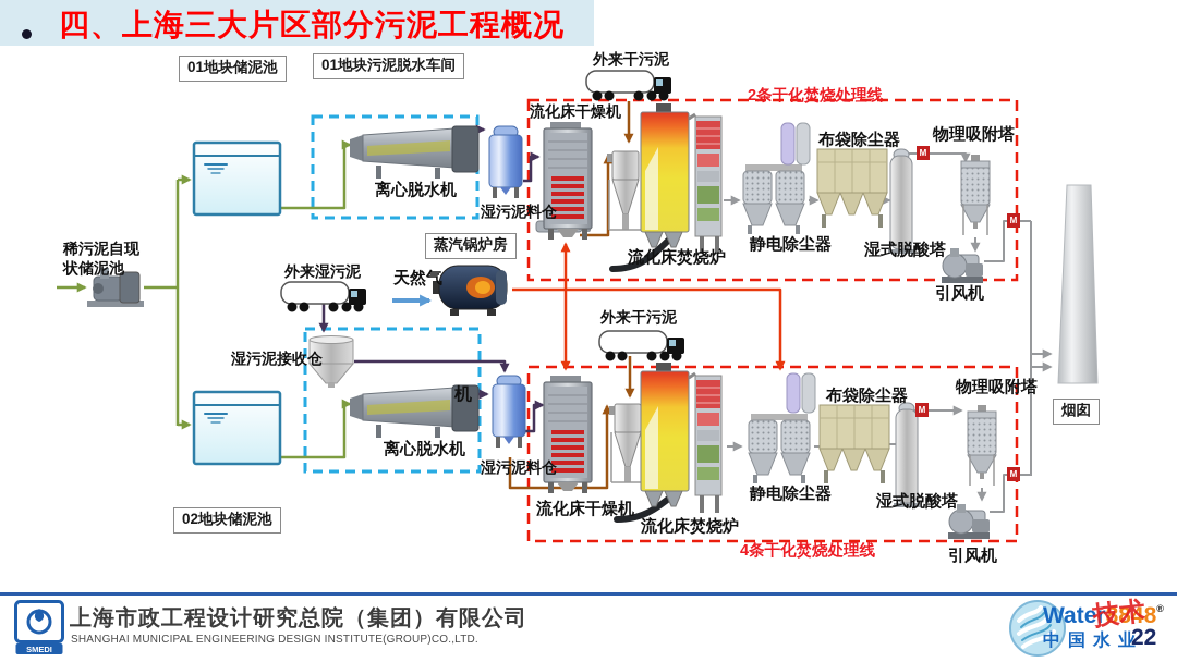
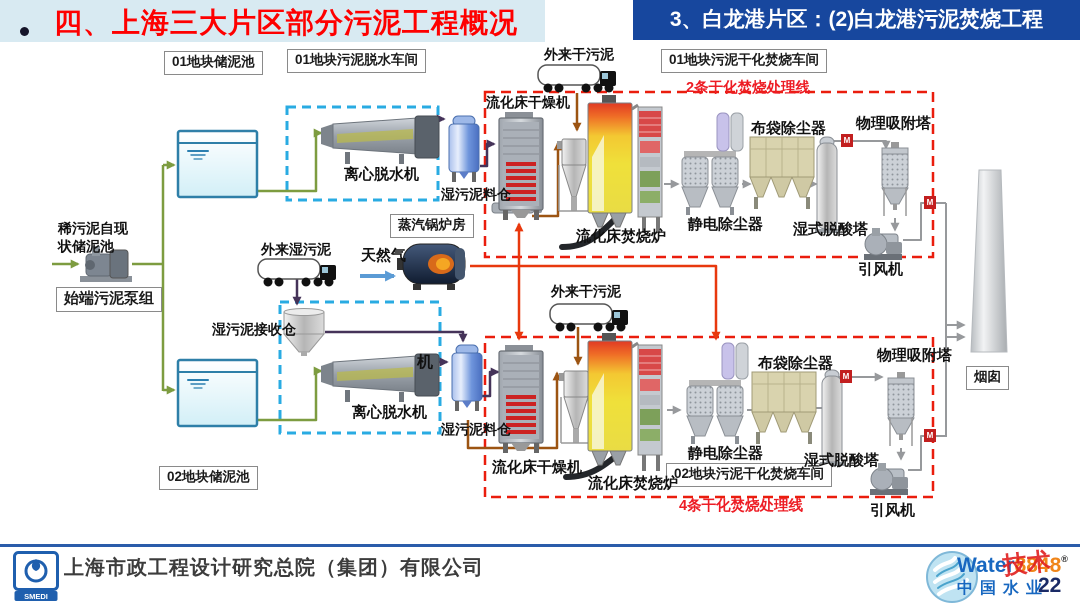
  四、上海三大片区部分污泥工程概况
+ 3、白龙港片区：(2)白龙港污泥焚烧工程
  01地块储泥池
  01地块污泥脱水车间
+ 01地块污泥干化焚烧车间
+ 始端污泥泵组
  蒸汽锅炉房
  02地块储泥池
+ 02地块污泥干化焚烧车间
  烟囱
  外来干污泥
  2条干化焚烧处理线
  流化床干燥机
  离心脱水机
  湿污泥料仓
  稀污泥自现状储泥池
  外来湿污泥
  天然气
  湿污泥接收仓
  流化床焚烧炉
  静电除尘器
  布袋除尘器
  湿式脱酸塔
  物理吸附塔
  引风机
  外来干污泥
  机
  湿污泥料仓
  离心脱水机
  布袋除尘器
  物理吸附塔
  静电除尘器
  湿式脱酸塔
  流化床干燥机
  流化床焚烧炉
  4条干化焚烧处理线
  引风机
  M
  M
  M
  M
  SMEDI
  上海市政工程设计研究总院（集团）有限公司
- SHANGHAI MUNICIPAL ENGINEERING DESIGN INSTITUTE(GROUP)CO.,LTD.
  Water8848®
  中国水业
  22
